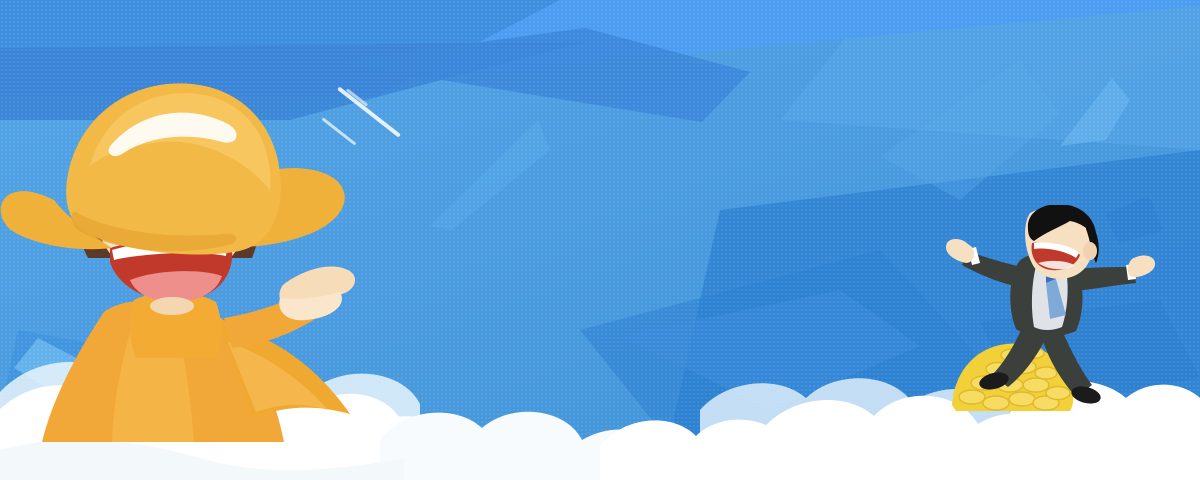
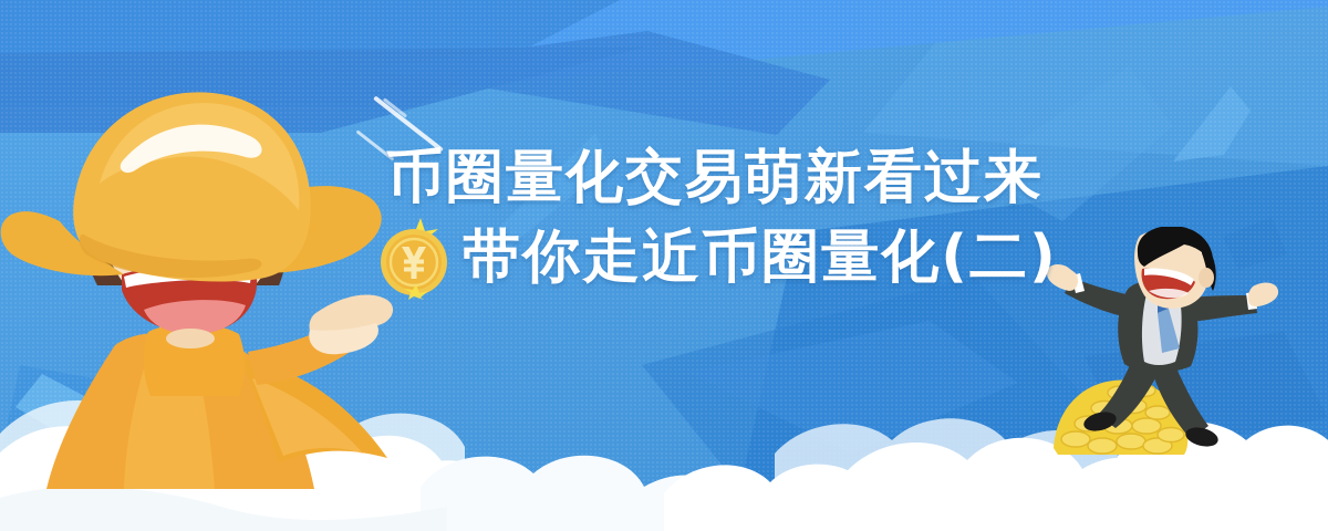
+ 币圈量化交易萌新看过来
+ 带你走近币圈量化(二)
